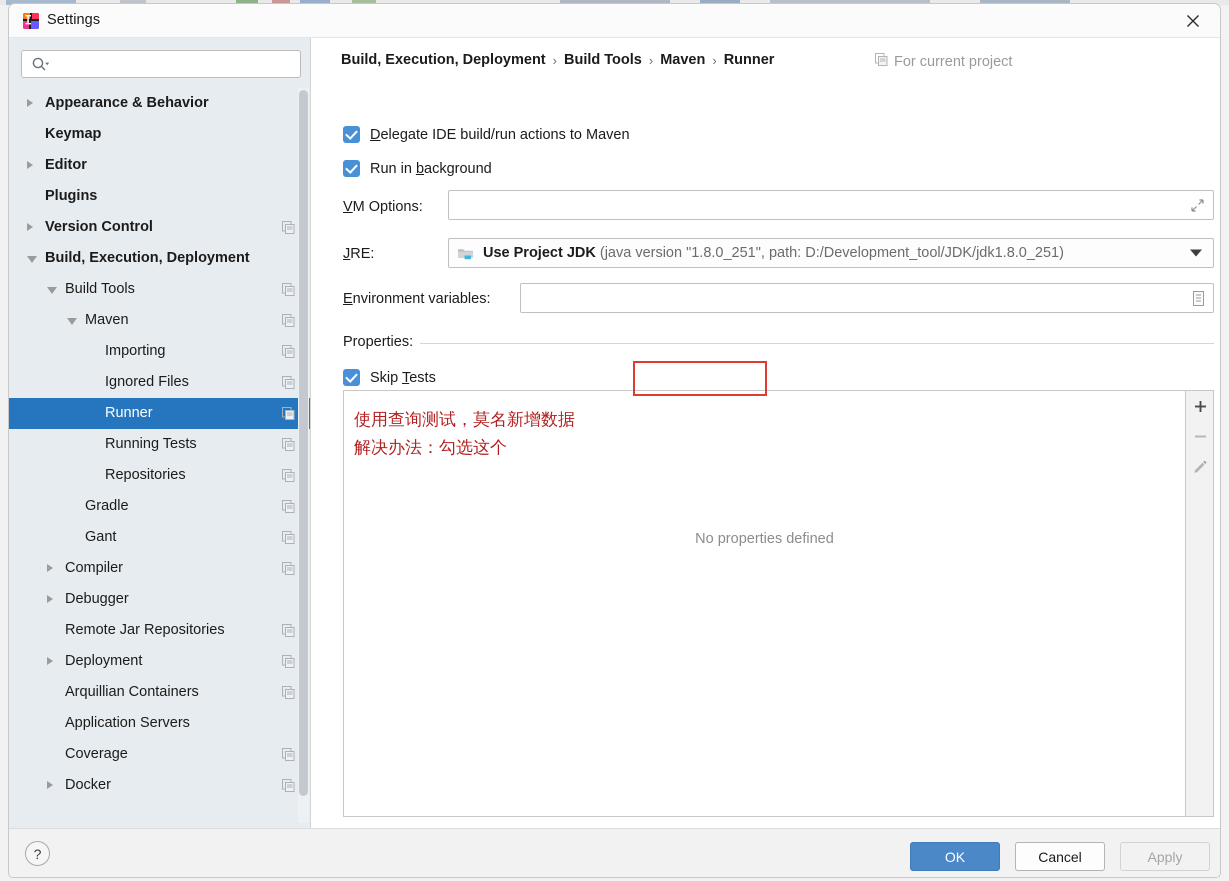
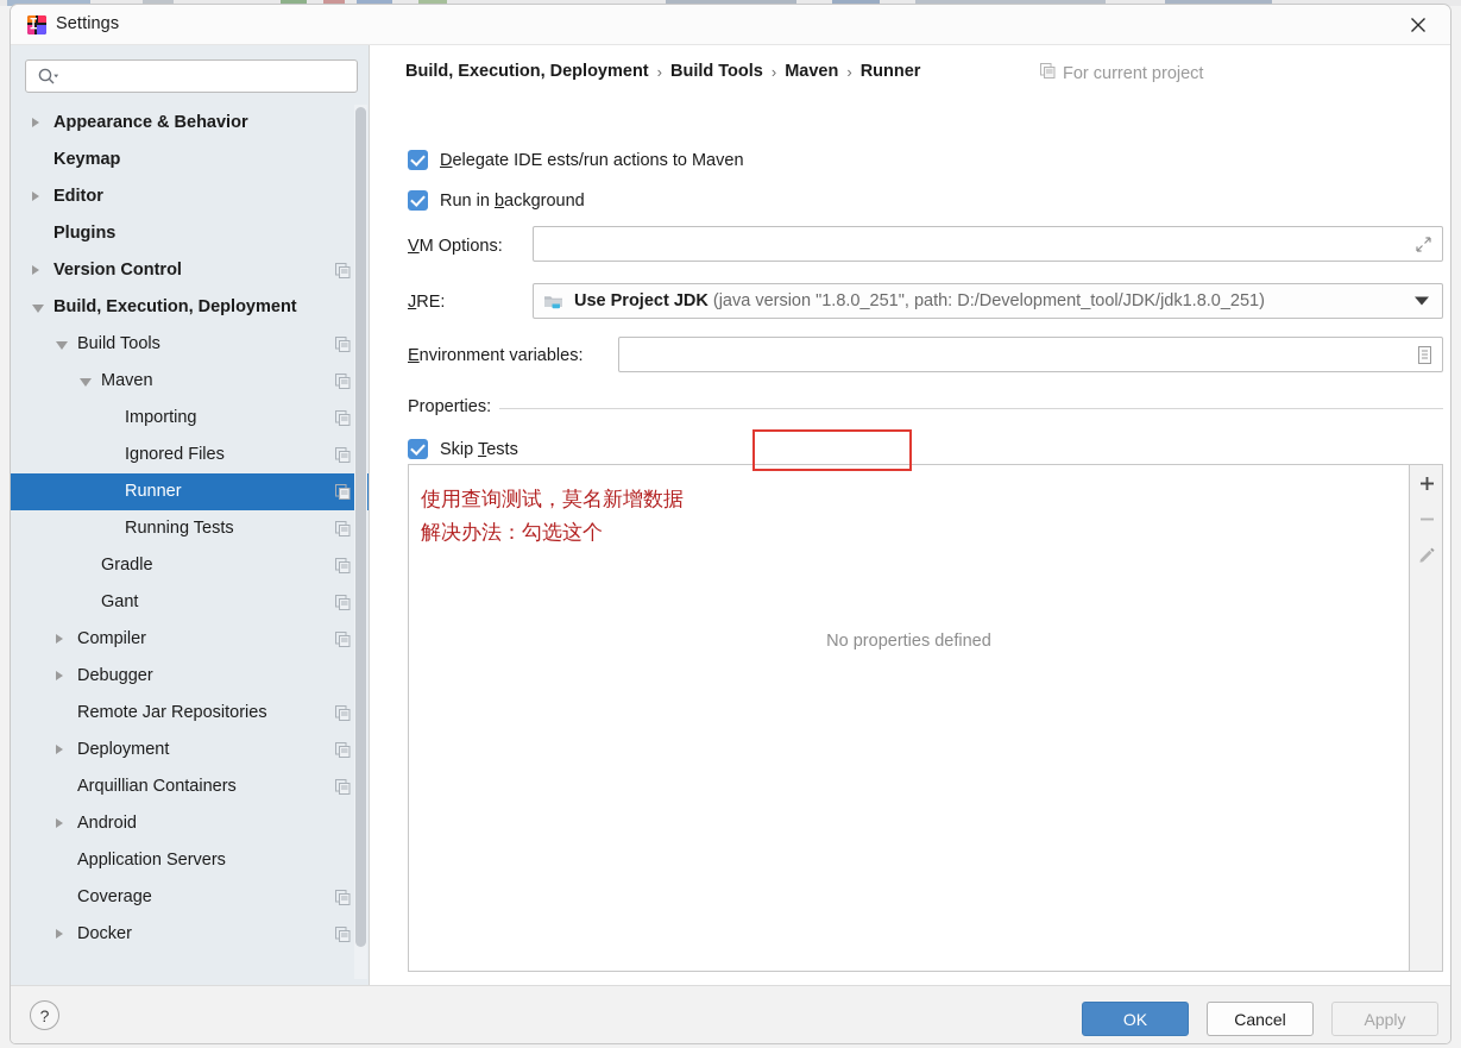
  Settings
  Appearance & Behavior
  Keymap
  Editor
  Plugins
  Version Control
  Build, Execution, Deployment
  Build Tools
  Maven
  Importing
  Ignored Files
  Runner
  Running Tests
- Repositories
  Gradle
  Gant
  Compiler
  Debugger
  Remote Jar Repositories
  Deployment
  Arquillian Containers
+ Android
  Application Servers
  Coverage
  Docker
  Build, Execution, Deployment
  ›
  Build Tools
  ›
  Maven
  ›
  Runner
  For current project
- Delegate IDE build/run actions to Maven
+ Delegate IDE ests/run actions to Maven
  Run in background
  VM Options:
  JRE:
  Use Project JDK (java version "1.8.0_251", path: D:/Development_tool/JDK/jdk1.8.0_251)
  Environment variables:
  Properties:
  Skip Tests
  使用查询测试，莫名新增数据 解决办法：勾选这个
  No properties defined
  ?
  OK
  Cancel
  Apply
